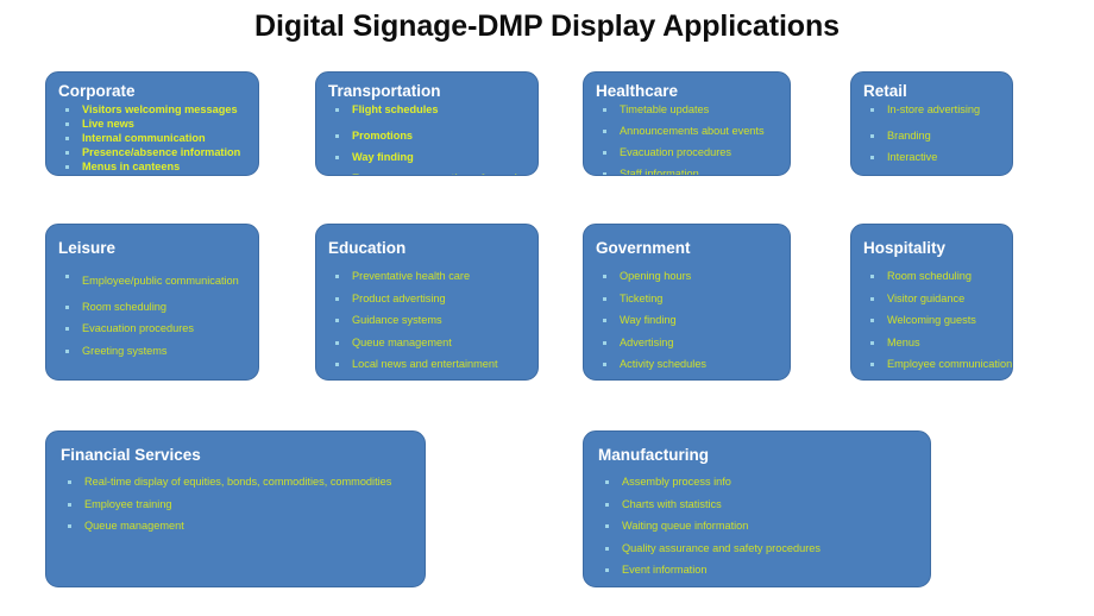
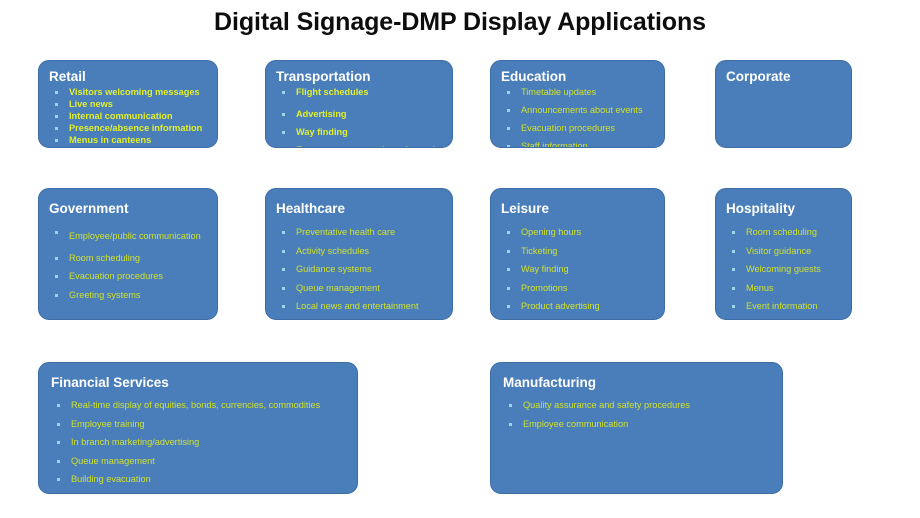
  Digital Signage-DMP Display Applications
- Corporate
+ Retail
  Visitors welcoming messages
  Live news
  Internal communication
  Presence/absence information
  Menus in canteens
  Transportation
  Flight schedules
- Promotions
+ Advertising
  Way finding
- Healthcare
+ Education
  Timetable updates
  Announcements about events
  Evacuation procedures
  Staff information
- Retail
+ Corporate
- In-store advertising
- Branding
- Interactive
- Leisure
+ Government
  Employee/public communication
  Room scheduling
  Evacuation procedures
  Greeting systems
- Education
+ Healthcare
  Preventative health care
- Product advertising
+ Activity schedules
  Guidance systems
  Queue management
  Local news and entertainment
- Government
+ Leisure
  Opening hours
  Ticketing
  Way finding
- Advertising
+ Promotions
- Activity schedules
+ Product advertising
  Hospitality
  Room scheduling
  Visitor guidance
  Welcoming guests
  Menus
- Employee communication
+ Event information
  Financial Services
- Real-time display of equities, bonds, commodities, commodities
+ Real-time display of equities, bonds, currencies, commodities
  Employee training
+ In branch marketing/advertising
  Queue management
+ Building evacuation
  Manufacturing
- Assembly process info
- Charts with statistics
- Waiting queue information
  Quality assurance and safety procedures
- Event information
+ Employee communication
